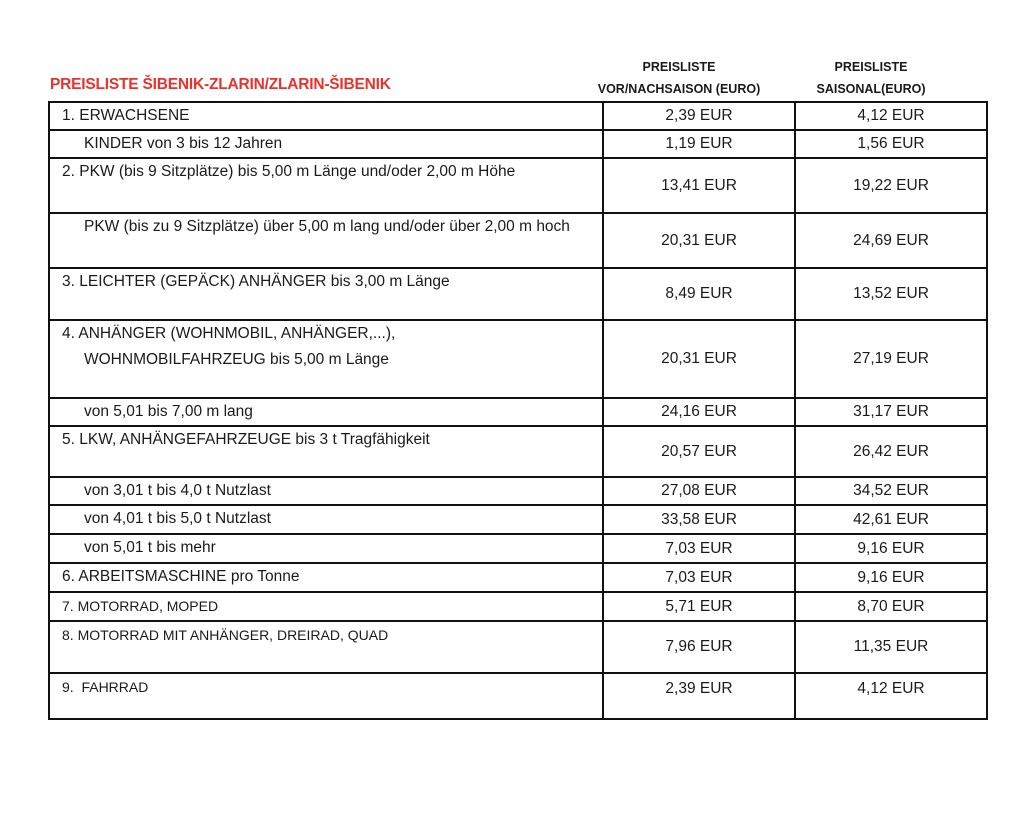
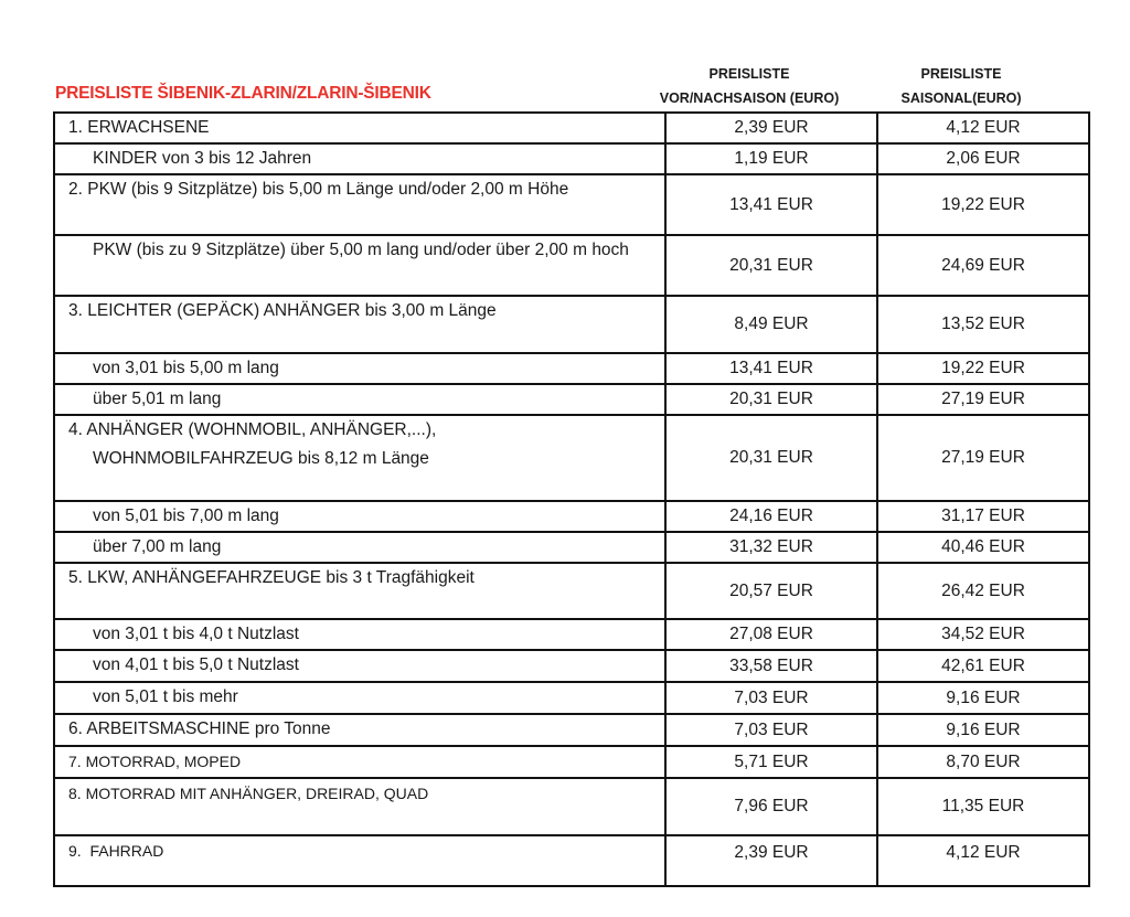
  PREISLISTE ŠIBENIK-ZLARIN/ZLARIN-ŠIBENIK
  PREISLISTE
  VOR/NACHSAISON (EURO)
  PREISLISTE
  SAISONAL(EURO)
  1. ERWACHSENE	2,39 EUR	4,12 EUR
- KINDER von 3 bis 12 Jahren	1,19 EUR	1,56 EUR
+ KINDER von 3 bis 12 Jahren	1,19 EUR	2,06 EUR
  2. PKW (bis 9 Sitzplätze) bis 5,00 m Länge und/oder 2,00 m Höhe	13,41 EUR	19,22 EUR
  PKW (bis zu 9 Sitzplätze) über 5,00 m lang und/oder über 2,00 m hoch	20,31 EUR	24,69 EUR
  3. LEICHTER (GEPÄCK) ANHÄNGER bis 3,00 m Länge	8,49 EUR	13,52 EUR
+ von 3,01 bis 5,00 m lang	13,41 EUR	19,22 EUR
+ über 5,01 m lang	20,31 EUR	27,19 EUR
- 4. ANHÄNGER (WOHNMOBIL, ANHÄNGER,...), WOHNMOBILFAHRZEUG bis 5,00 m Länge	20,31 EUR	27,19 EUR
+ 4. ANHÄNGER (WOHNMOBIL, ANHÄNGER,...), WOHNMOBILFAHRZEUG bis 8,12 m Länge	20,31 EUR	27,19 EUR
  von 5,01 bis 7,00 m lang	24,16 EUR	31,17 EUR
+ über 7,00 m lang	31,32 EUR	40,46 EUR
  5. LKW, ANHÄNGEFAHRZEUGE bis 3 t Tragfähigkeit	20,57 EUR	26,42 EUR
  von 3,01 t bis 4,0 t Nutzlast	27,08 EUR	34,52 EUR
  von 4,01 t bis 5,0 t Nutzlast	33,58 EUR	42,61 EUR
  von 5,01 t bis mehr	7,03 EUR	9,16 EUR
  6. ARBEITSMASCHINE pro Tonne	7,03 EUR	9,16 EUR
  7. MOTORRAD, MOPED	5,71 EUR	8,70 EUR
  8. MOTORRAD MIT ANHÄNGER, DREIRAD, QUAD	7,96 EUR	11,35 EUR
  9. FAHRRAD	2,39 EUR	4,12 EUR
